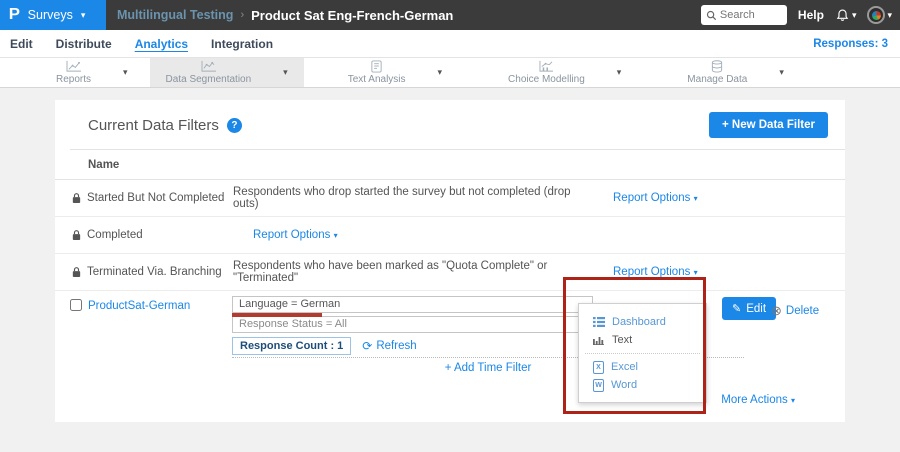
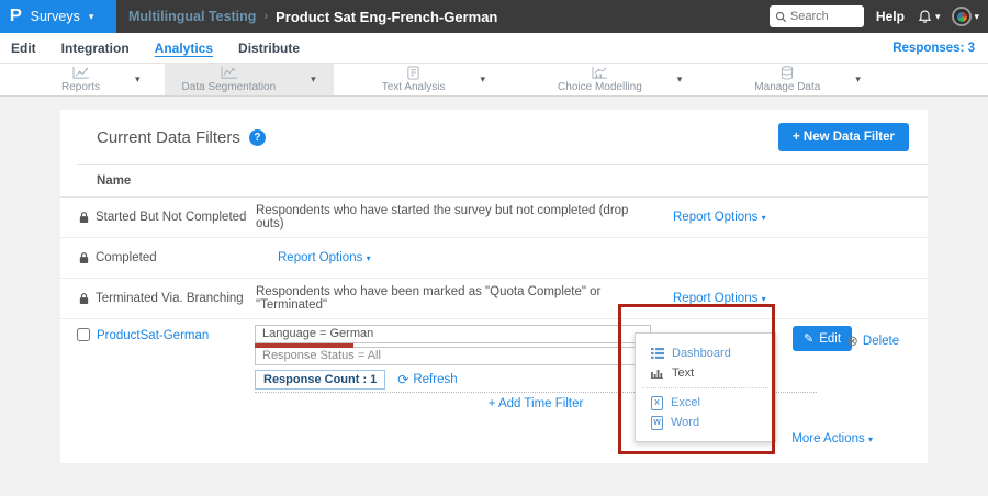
  P
  Surveys
  ▾
  Multilingual Testing
  ›
  Product Sat Eng-French-German
  Search
  Help
  ▾
  ▾
  Edit
- Distribute
+ Integration
  Analytics
- Integration
+ Distribute
  Responses: 3
  Reports
  ▾
  Data Segmentation
  ▾
  Text Analysis
  ▾
  Choice Modelling
  ▾
  Manage Data
  ▾
  Current Data Filters
  ?
  + New Data Filter
  Name
  Started But Not Completed
- Respondents who drop started the survey but not completed (drop outs)
+ Respondents who have started the survey but not completed (drop outs)
  Report Options ▾
  Completed
  Report Options ▾
  Terminated Via. Branching
  Respondents who have been marked as "Quota Complete" or "Terminated"
  Report Options ▾
  ProductSat-German
  Language = German
  Response Status = All
  Response Count : 1
  ⟳
  Refresh
  + Add Time Filter
  ✎
  Edit
  ⊗
  Delete
  Dashboard
  Text
  Excel
  Word
  More Actions ▾
